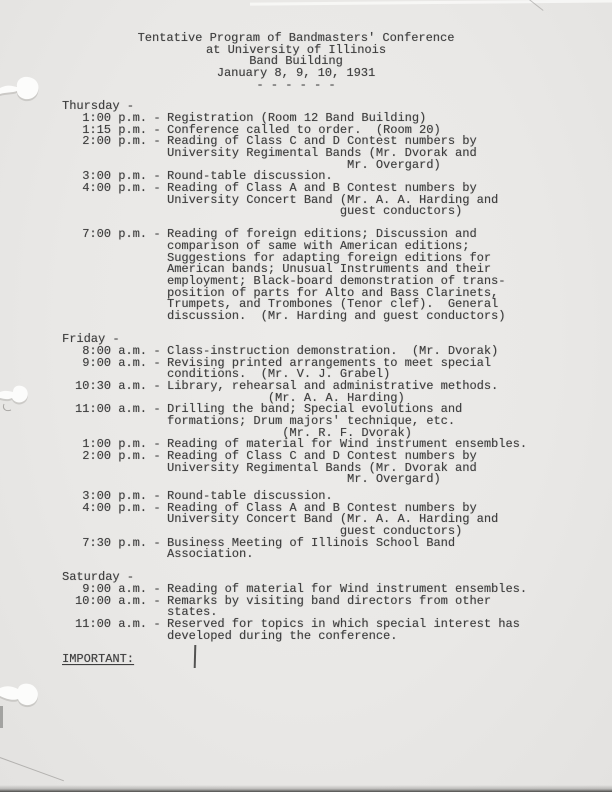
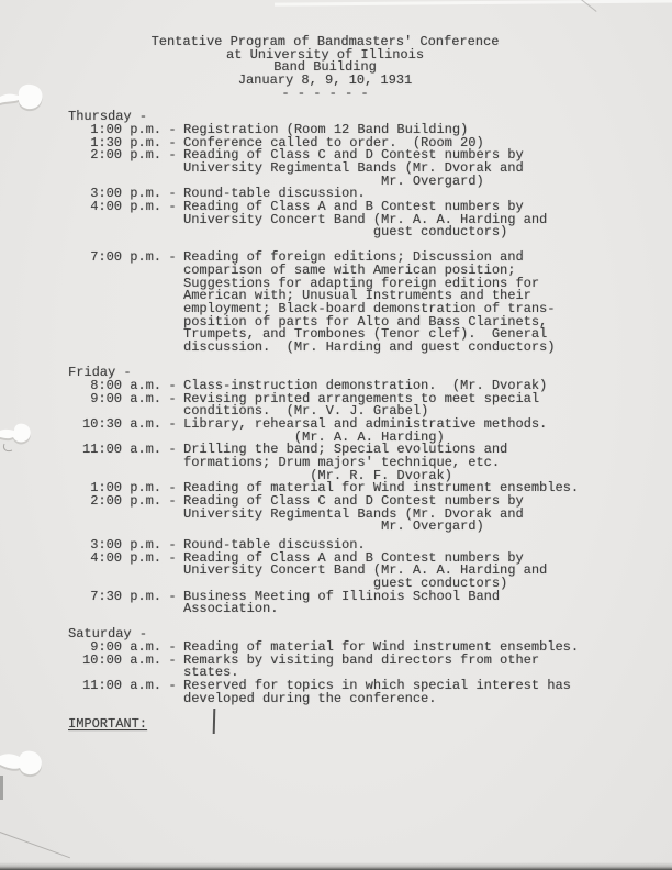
  Tentative Program of Bandmasters' Conference
  at University of Illinois
  Band Building
  January 8, 9, 10, 1931
  - - - - - -
  Thursday -
  1:00 p.m.
  -
  Registration (Room 12 Band Building)
- 1:15 p.m.
+ 1:30 p.m.
  -
  Conference called to order. (Room 20)
  2:00 p.m.
  -
  Reading of Class C and D Contest numbers by
  University Regimental Bands (Mr. Dvorak and
  Mr. Overgard)
  3:00 p.m.
  -
  Round-table discussion.
  4:00 p.m.
  -
  Reading of Class A and B Contest numbers by
  University Concert Band (Mr. A. A. Harding and
  guest conductors)
  7:00 p.m.
  -
  Reading of foreign editions; Discussion and
- comparison of same with American editions;
+ comparison of same with American position;
  Suggestions for adapting foreign editions for
- American bands; Unusual Instruments and their
+ American with; Unusual Instruments and their
  employment; Black-board demonstration of trans-
  position of parts for Alto and Bass Clarinets,
  Trumpets, and Trombones (Tenor clef). General
  discussion. (Mr. Harding and guest conductors)
  Friday -
  8:00 a.m.
  -
  Class-instruction demonstration. (Mr. Dvorak)
  9:00 a.m.
  -
  Revising printed arrangements to meet special
  conditions. (Mr. V. J. Grabel)
  10:30 a.m.
  -
  Library, rehearsal and administrative methods.
  (Mr. A. A. Harding)
  11:00 a.m.
  -
  Drilling the band; Special evolutions and
  formations; Drum majors' technique, etc.
  (Mr. R. F. Dvorak)
  1:00 p.m.
  -
  Reading of material for Wind instrument ensembles.
  2:00 p.m.
  -
  Reading of Class C and D Contest numbers by
  University Regimental Bands (Mr. Dvorak and
  Mr. Overgard)
  3:00 p.m.
  -
  Round-table discussion.
  4:00 p.m.
  -
  Reading of Class A and B Contest numbers by
  University Concert Band (Mr. A. A. Harding and
  guest conductors)
  7:30 p.m.
  -
  Business Meeting of Illinois School Band
  Association.
  Saturday -
  9:00 a.m.
  -
  Reading of material for Wind instrument ensembles.
  10:00 a.m.
  -
  Remarks by visiting band directors from other
  states.
  11:00 a.m.
  -
  Reserved for topics in which special interest has
  developed during the conference.
  IMPORTANT:
